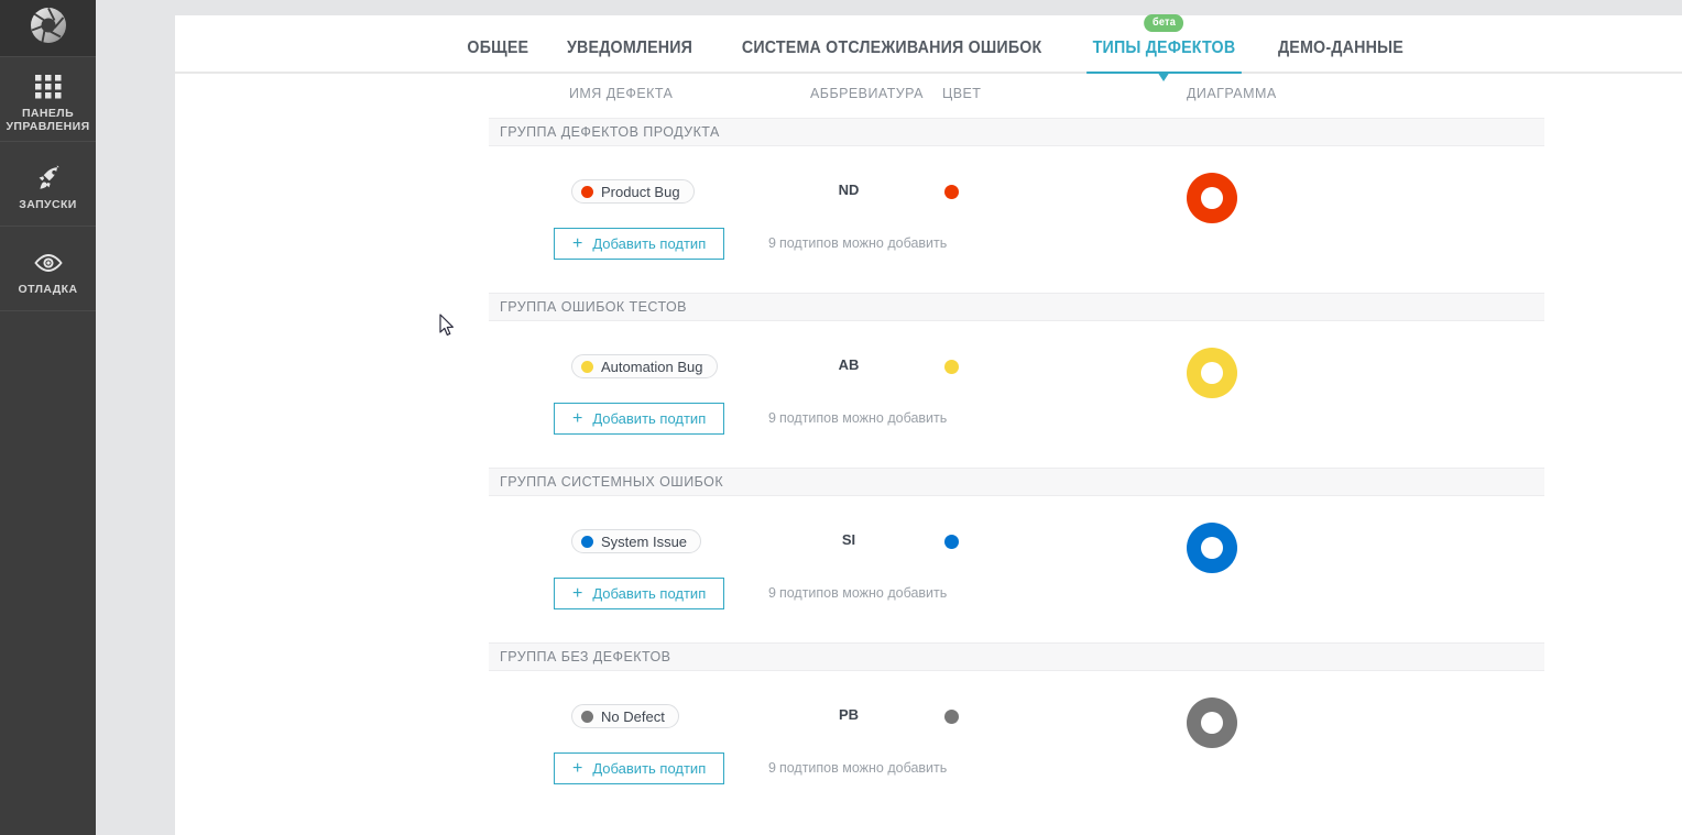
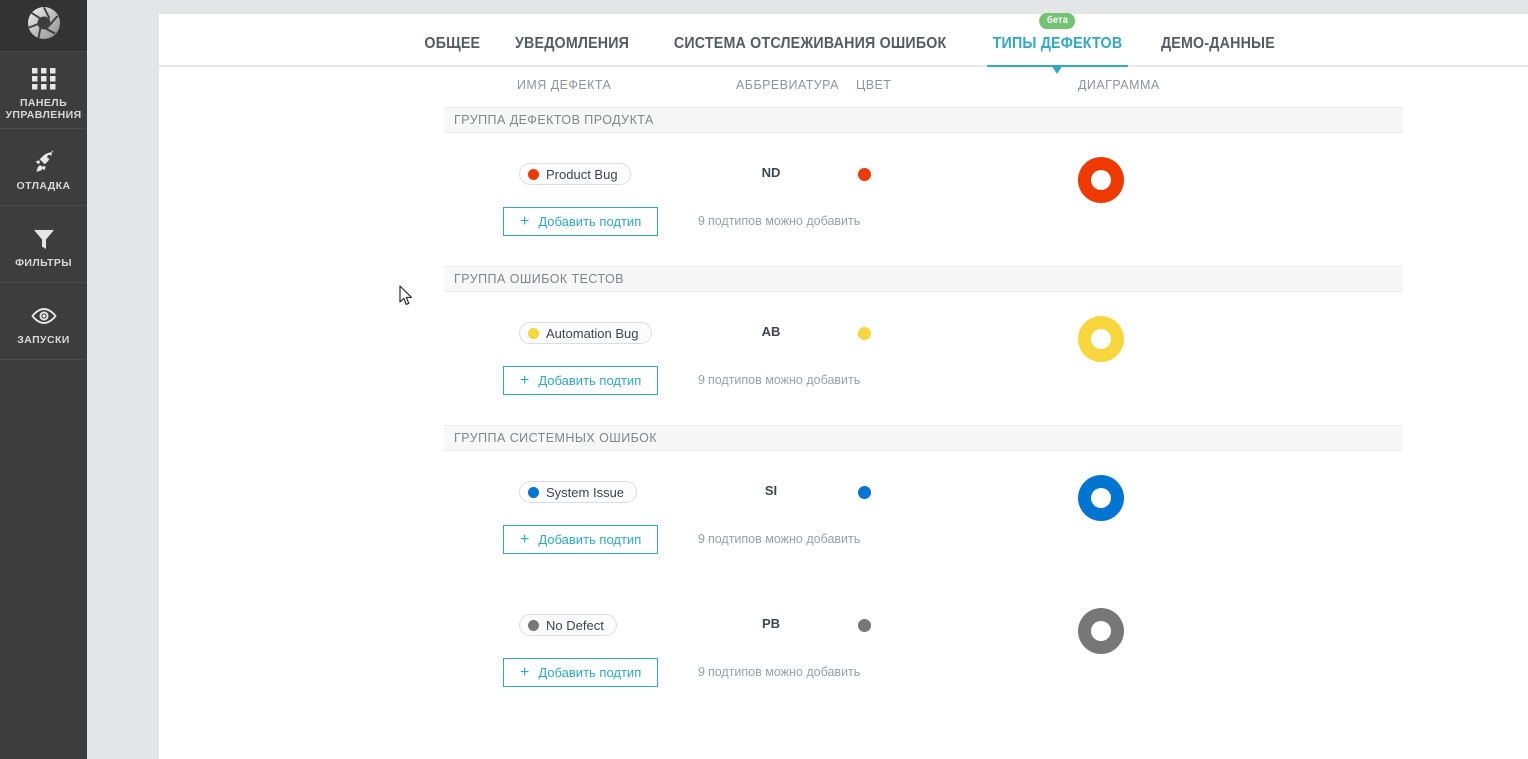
  ПАНЕЛЬ УПРАВЛЕНИЯ
- ЗАПУСКИ
+ ОТЛАДКА
+ ФИЛЬТРЫ
- ОТЛАДКА
+ ЗАПУСКИ
  ОБЩЕЕ
  УВЕДОМЛЕНИЯ
  СИСТЕМА ОТСЛЕЖИВАНИЯ ОШИБОК
  бета
  ТИПЫ ДЕФЕКТОВ
  ДЕМО-ДАННЫЕ
  ИМЯ ДЕФЕКТА
  АББРЕВИАТУРА
  ЦВЕТ
  ДИАГРАММА
  ГРУППА ДЕФЕКТОВ ПРОДУКТА
  Product Bug
  ND
  +
  Добавить подтип
  9 подтипов можно добавить
  ГРУППА ОШИБОК ТЕСТОВ
  Automation Bug
  AB
  +
  Добавить подтип
  9 подтипов можно добавить
  ГРУППА СИСТЕМНЫХ ОШИБОК
  System Issue
  SI
  +
  Добавить подтип
  9 подтипов можно добавить
- ГРУППА БЕЗ ДЕФЕКТОВ
  No Defect
  PB
  +
  Добавить подтип
  9 подтипов можно добавить
